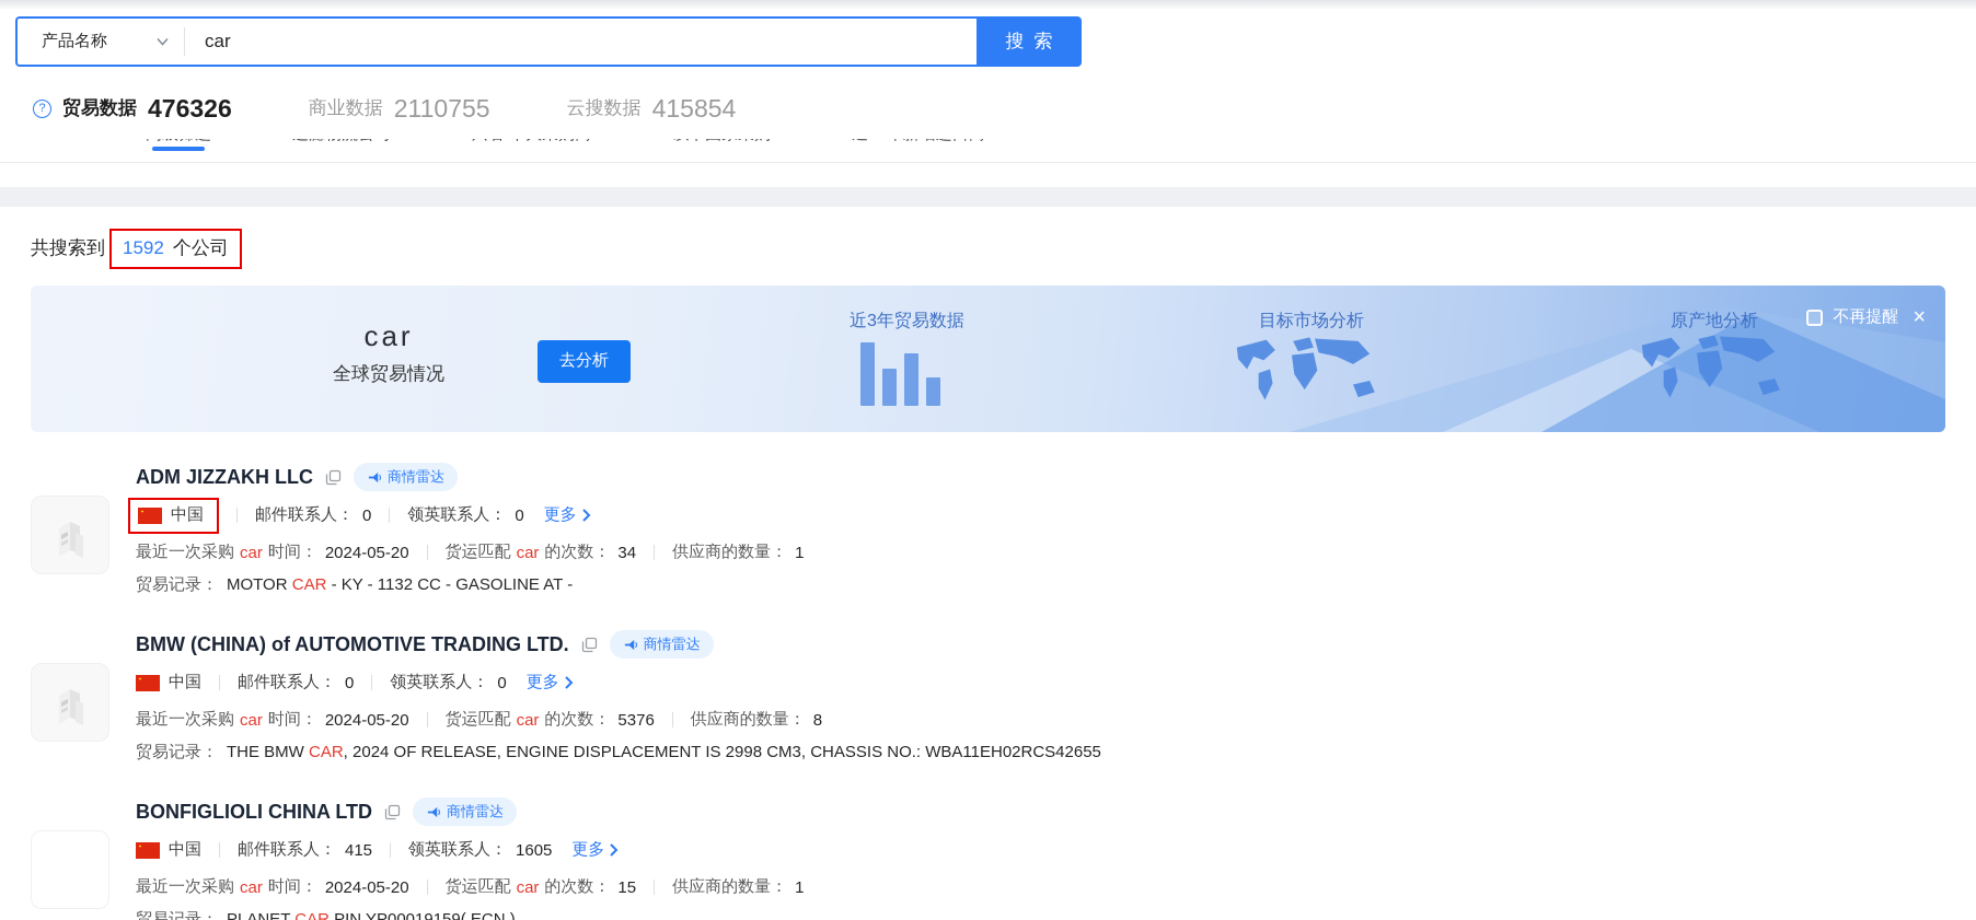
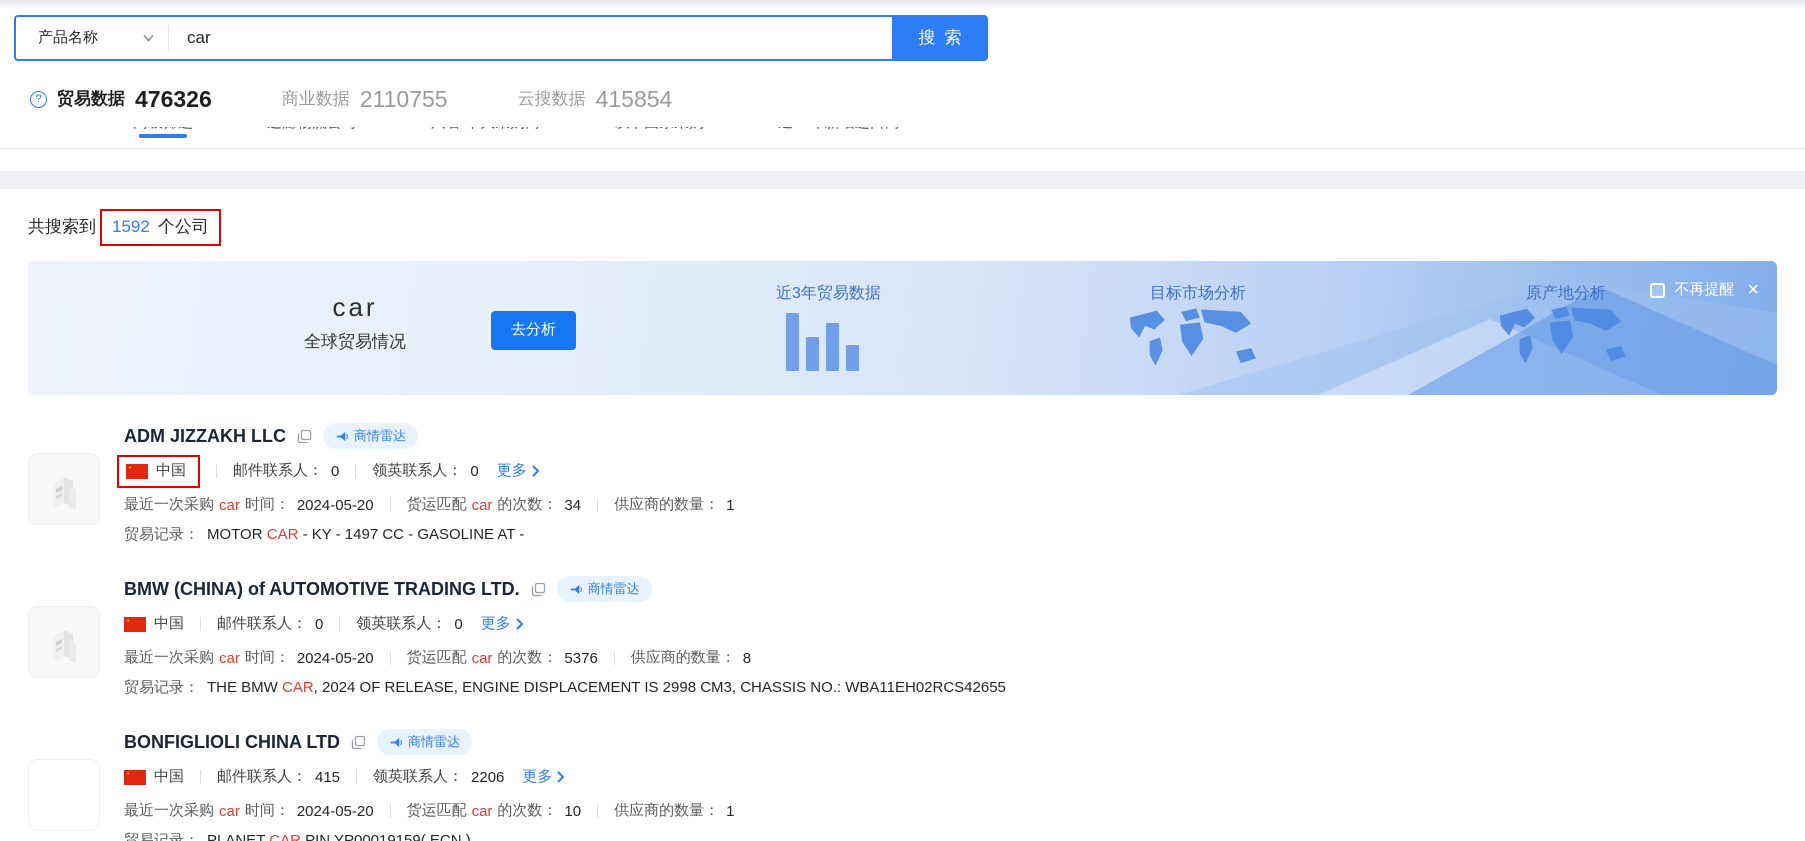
  产品名称
  car
  搜索
  ?
  贸易数据
  476326
  商业数据
  2110755
  云搜数据
  415854
  共搜索到
  1592
  个公司
  car
  全球贸易情况
  去分析
  近3年贸易数据
  目标市场分析
  原产地分析
  不再提醒
  ×
  ADM JIZZAKH LLC
  商情雷达
  中国
  邮件联系人：
  0
  领英联系人：
  0
  更多
  最近一次采购
  car
  时间：
  2024-05-20
  货运匹配
  car
  的次数：
  34
  供应商的数量：
  1
- 贸易记录： MOTOR CAR - KY - 1132 CC - GASOLINE AT -
+ 贸易记录： MOTOR CAR - KY - 1497 CC - GASOLINE AT -
  BMW (CHINA) of AUTOMOTIVE TRADING LTD.
  商情雷达
  中国
  邮件联系人：
  0
  领英联系人：
  0
  更多
  最近一次采购
  car
  时间：
  2024-05-20
  货运匹配
  car
  的次数：
  5376
  供应商的数量：
  8
  贸易记录： THE BMW CAR, 2024 OF RELEASE, ENGINE DISPLACEMENT IS 2998 CM3, CHASSIS NO.: WBA11EH02RCS42655
  BONFIGLIOLI CHINA LTD
  商情雷达
  中国
  邮件联系人：
  415
  领英联系人：
- 1605
+ 2206
  更多
  最近一次采购
  car
  时间：
  2024-05-20
  货运匹配
  car
  的次数：
- 15
+ 10
  供应商的数量：
  1
